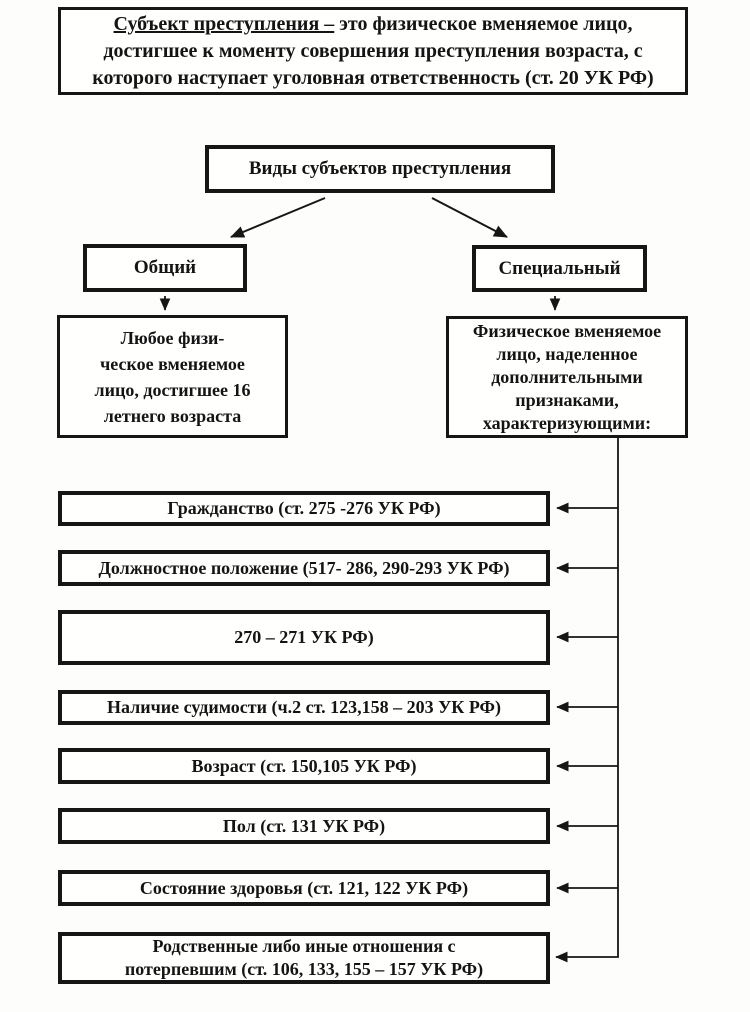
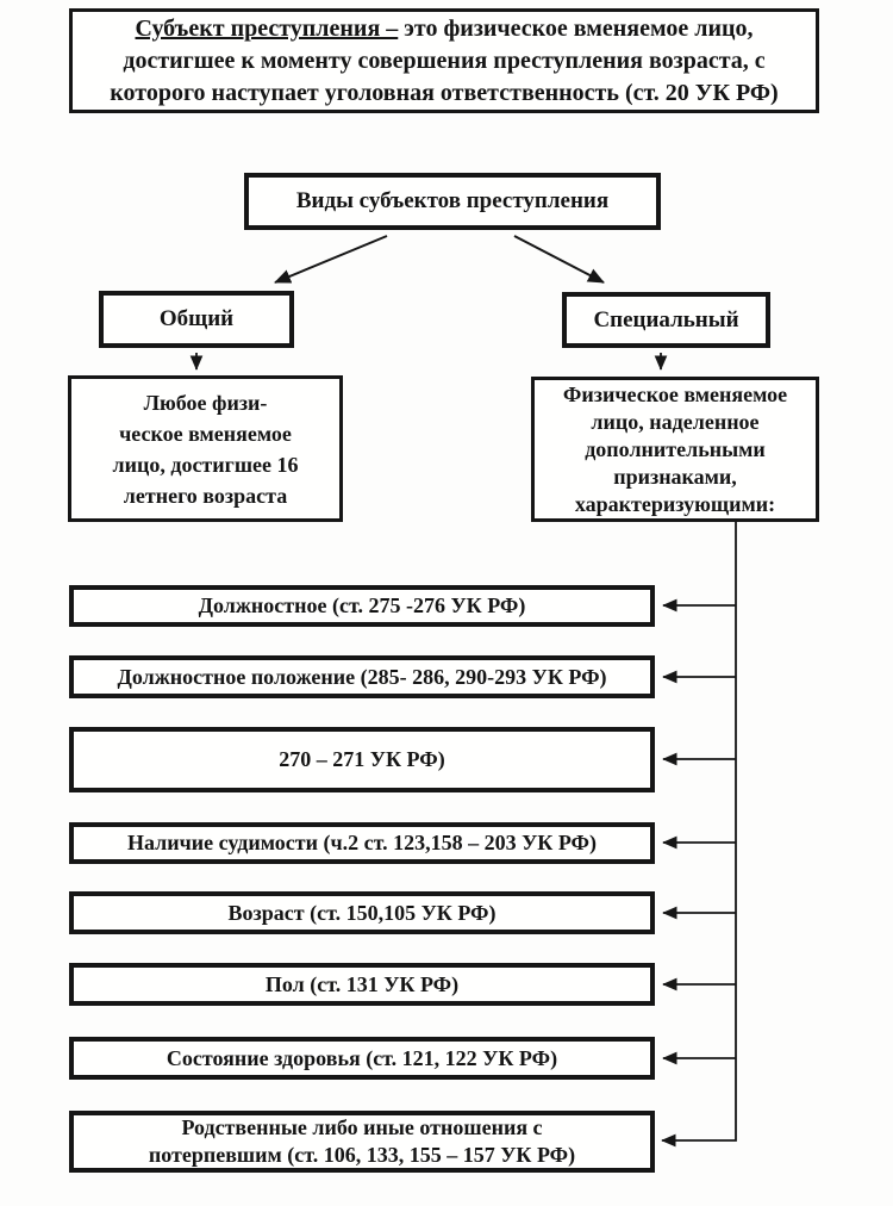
  Субъект преступления – это физическое вменяемое лицо,
  достигшее к моменту совершения преступления возраста, с
  которого наступает уголовная ответственность (ст. 20 УК РФ)
  Виды субъектов преступления
  Общий
  Специальный
  Любое физи-
  ческое вменяемое
  лицо, достигшее 16
  летнего возраста
  Физическое вменяемое
  лицо, наделенное
  дополнительными
  признаками,
  характеризующими:
- Гражданство (ст. 275 -276 УК РФ)
+ Должностное (ст. 275 -276 УК РФ)
- Должностное положение (517- 286, 290-293 УК РФ)
+ Должностное положение (285- 286, 290-293 УК РФ)
  270 – 271 УК РФ)
  Наличие судимости (ч.2 ст. 123,158 – 203 УК РФ)
  Возраст (ст. 150,105 УК РФ)
  Пол (ст. 131 УК РФ)
  Состояние здоровья (ст. 121, 122 УК РФ)
  Родственные либо иные отношения с
  потерпевшим (ст. 106, 133, 155 – 157 УК РФ)
